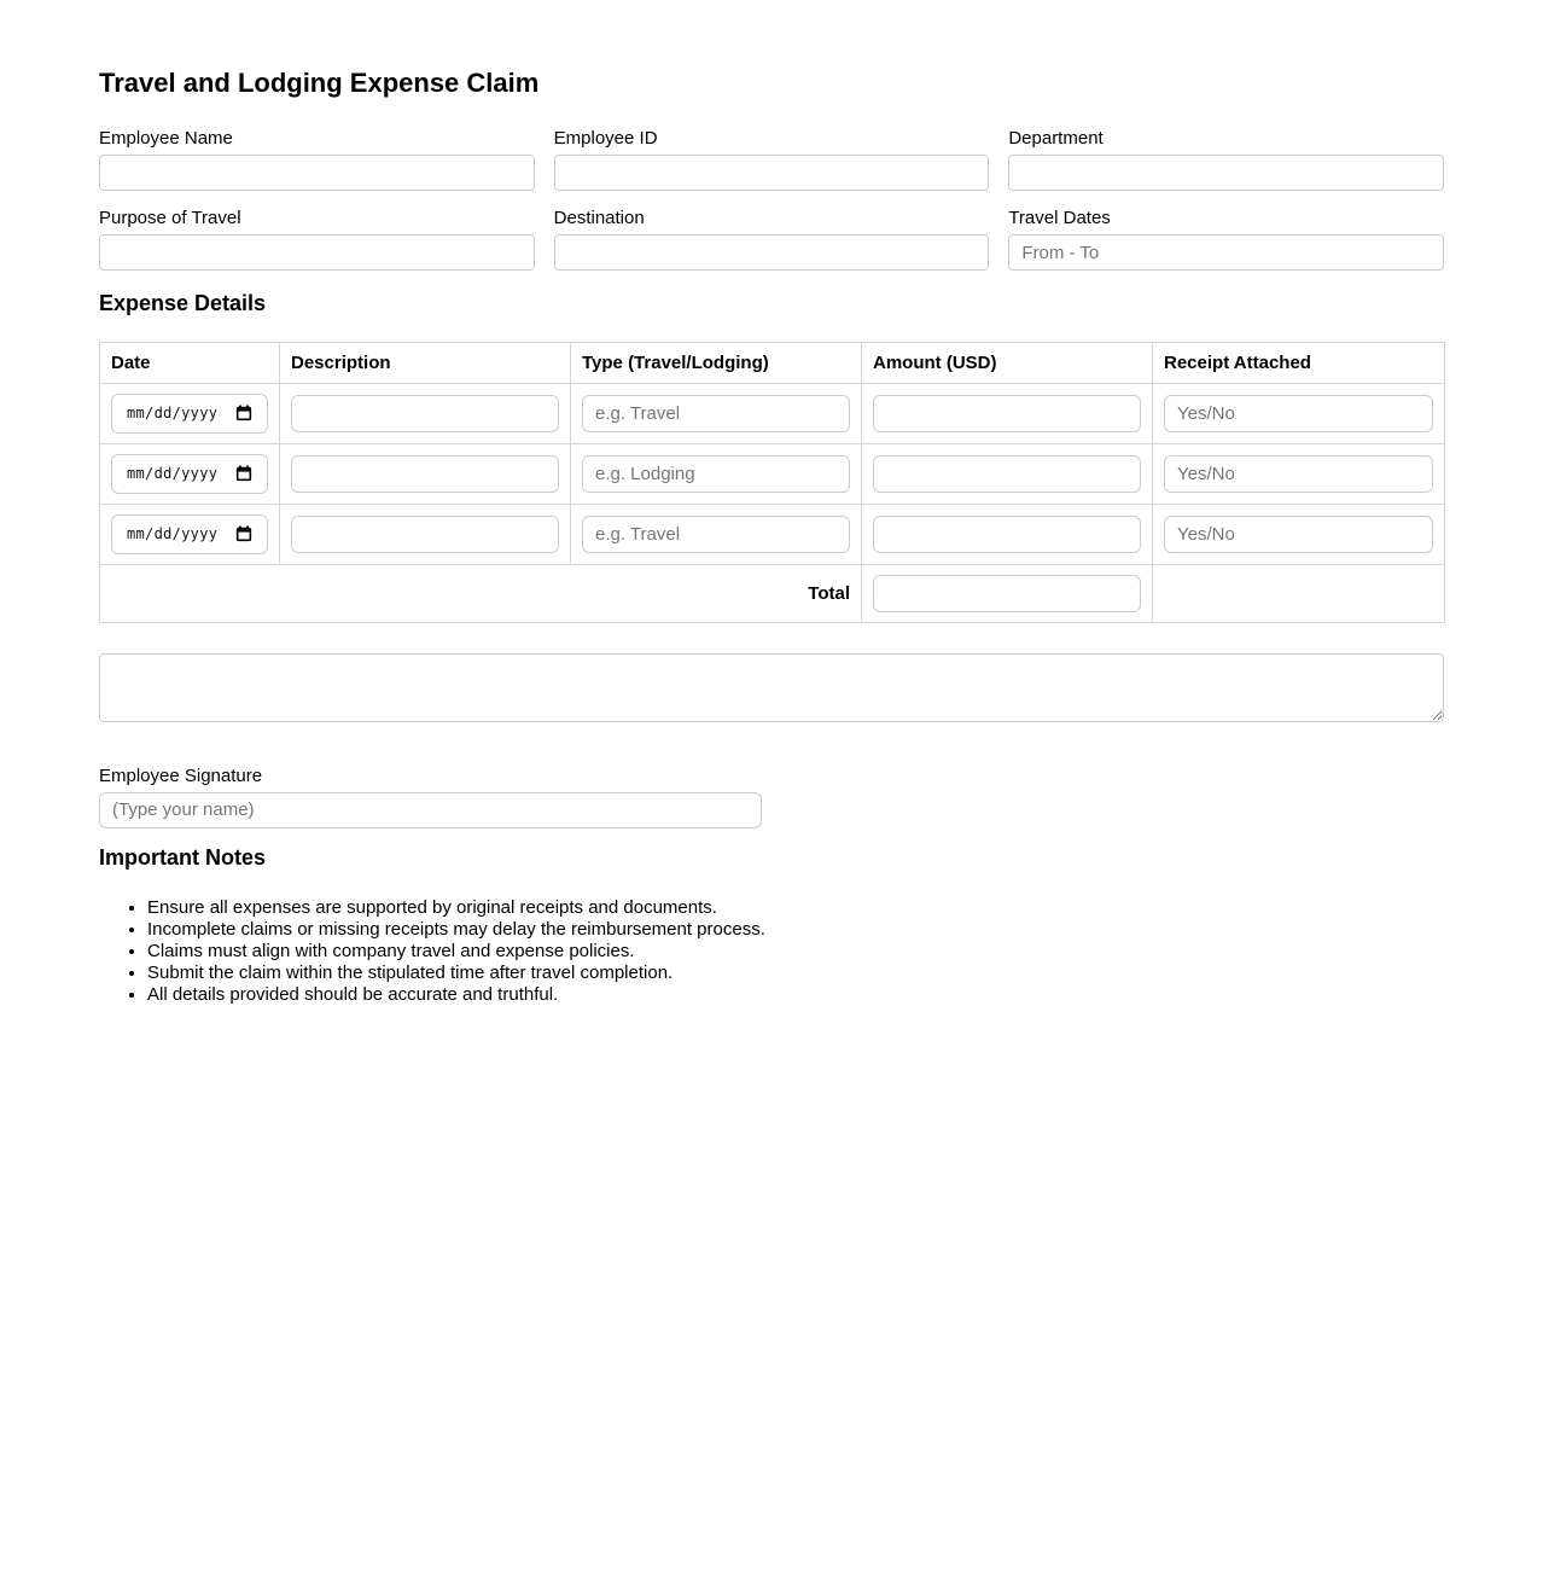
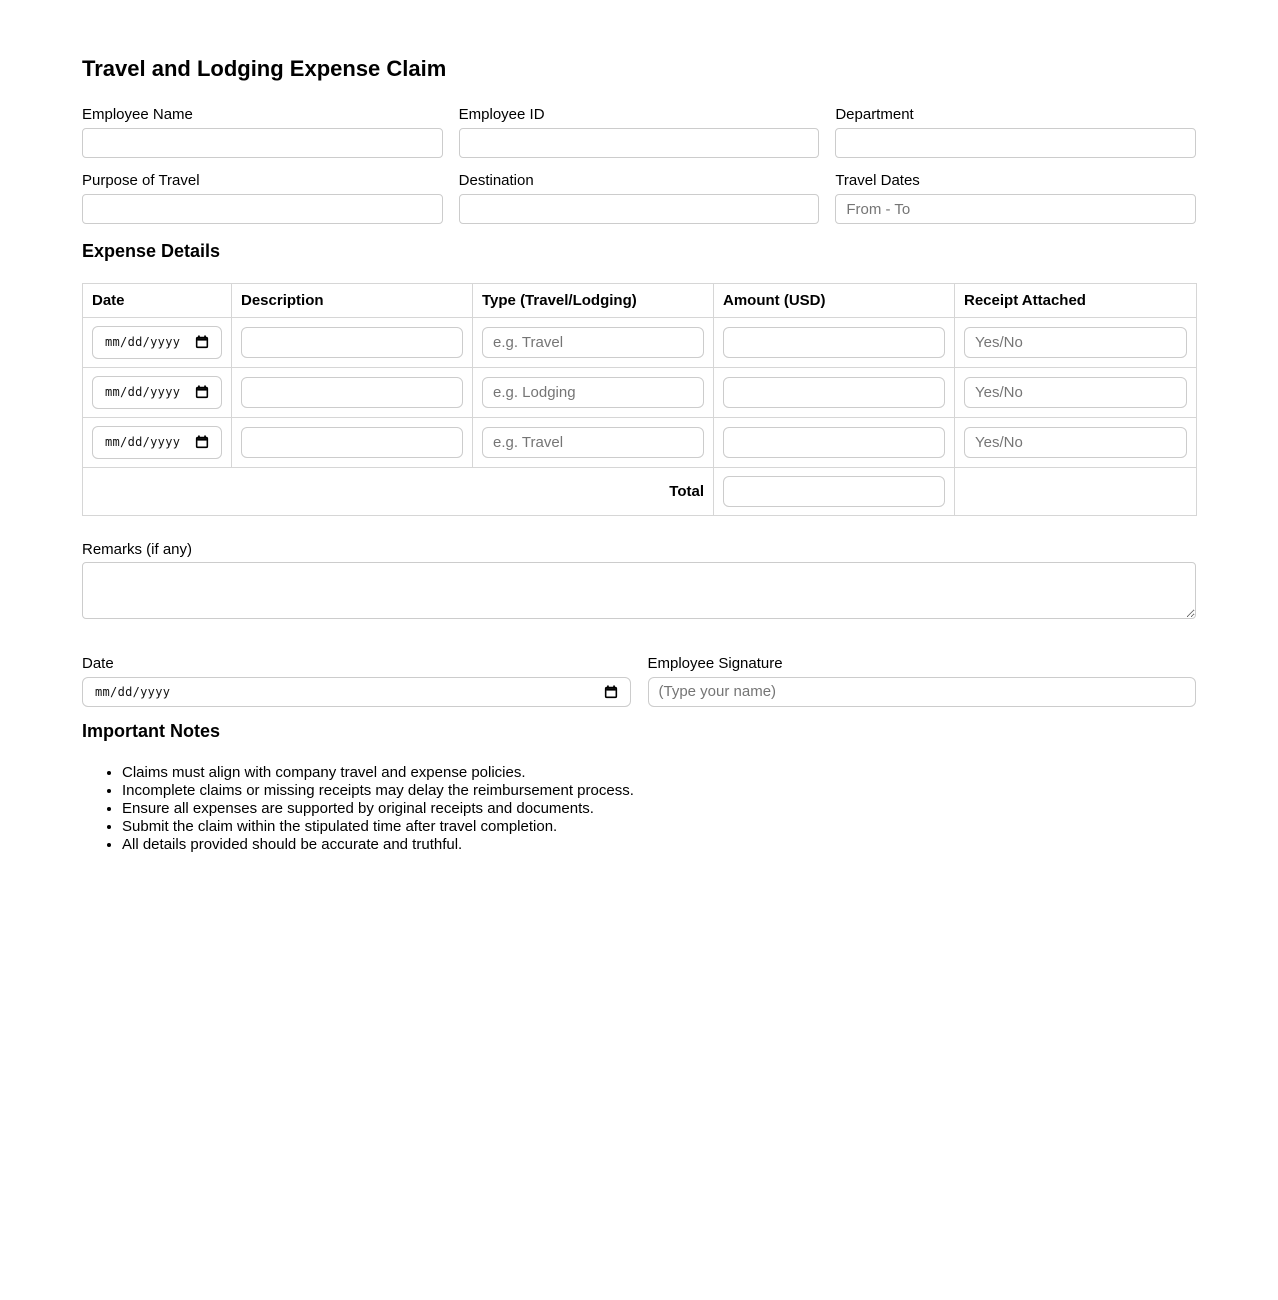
  Travel and Lodging Expense Claim
  Employee Name
  Employee ID
  Department
  Purpose of Travel
  Destination
  Travel Dates
  From - To
  Expense Details
  Date	Description	Type (Travel/Lodging)	Amount (USD)	Receipt Attached
  mm/dd/yyyy		e.g. Travel		Yes/No
  mm/dd/yyyy		e.g. Lodging		Yes/No
  mm/dd/yyyy		e.g. Travel		Yes/No
  Total
+ Remarks (if any)
+ Date
+ mm/dd/yyyy
  Employee Signature
  (Type your name)
  Important Notes
- Ensure all expenses are supported by original receipts and documents.
+ Claims must align with company travel and expense policies.
  Incomplete claims or missing receipts may delay the reimbursement process.
- Claims must align with company travel and expense policies.
+ Ensure all expenses are supported by original receipts and documents.
  Submit the claim within the stipulated time after travel completion.
  All details provided should be accurate and truthful.
